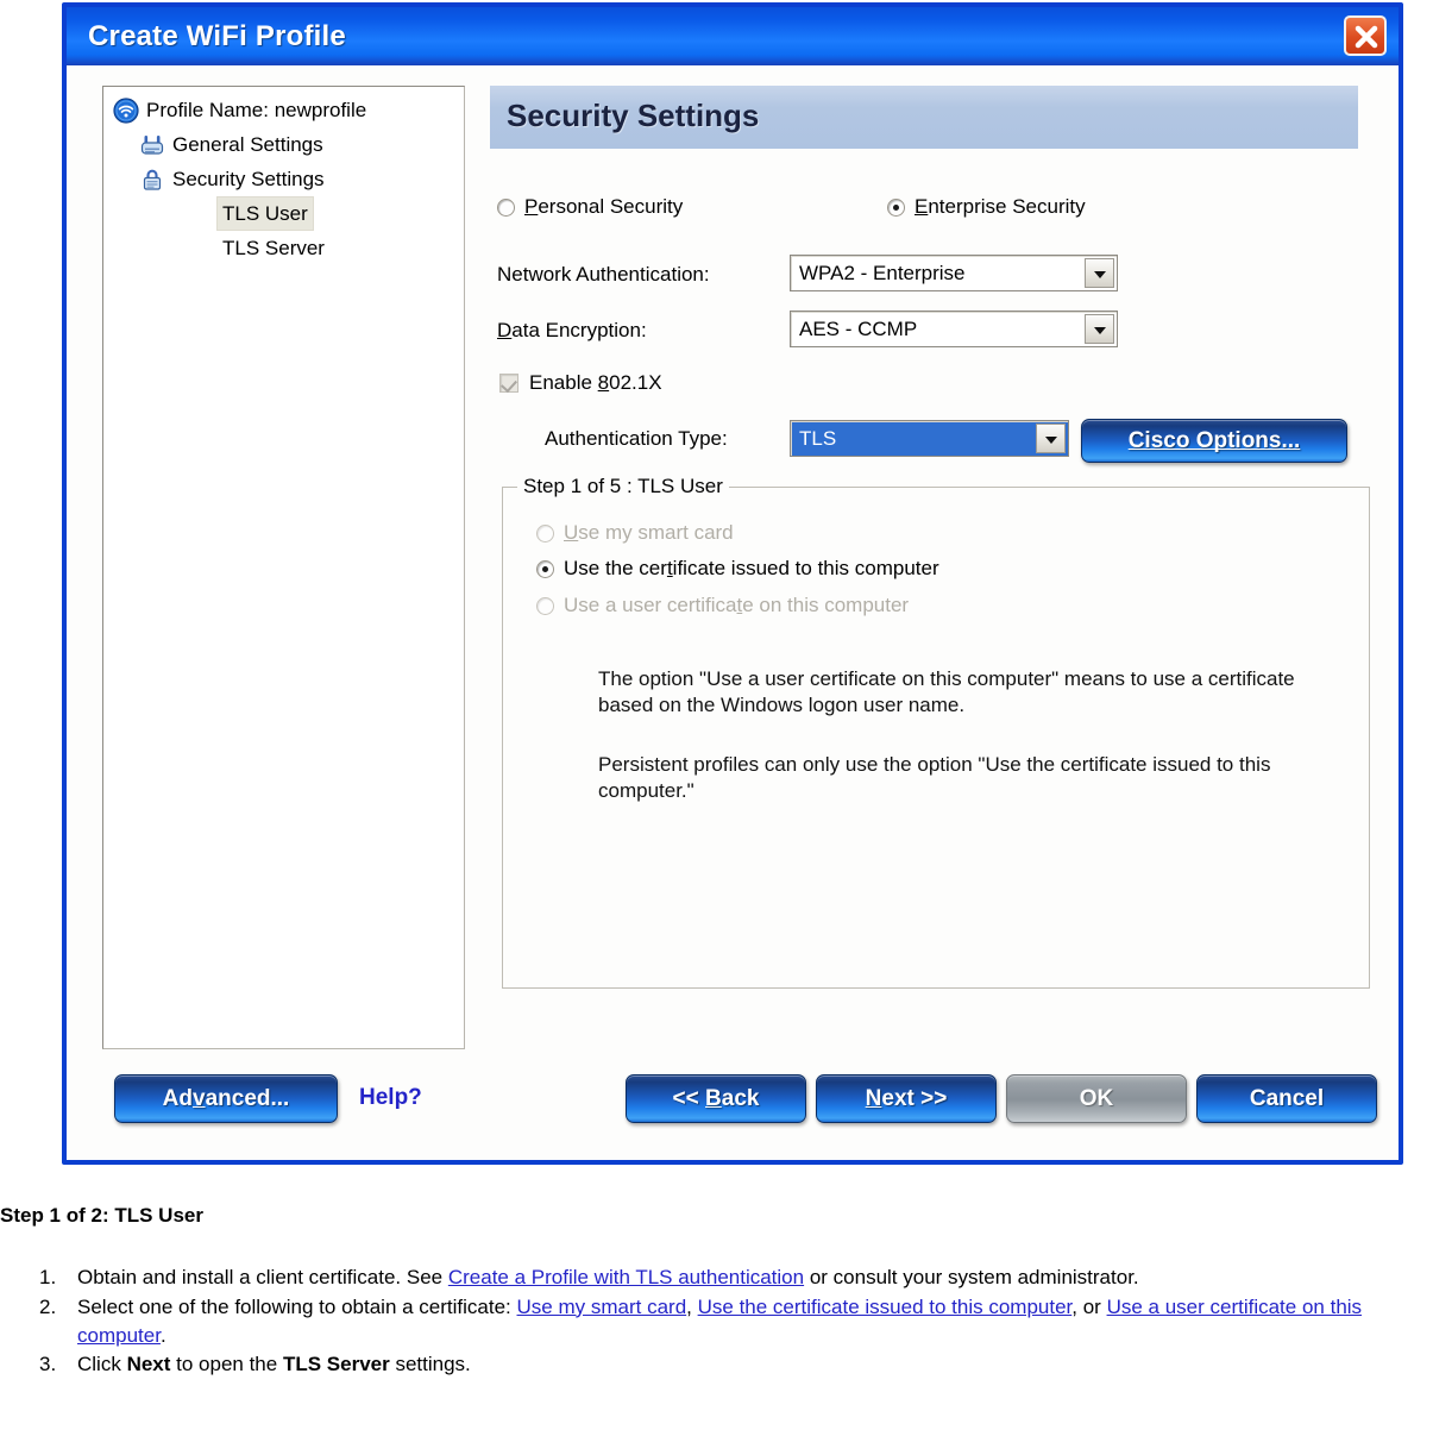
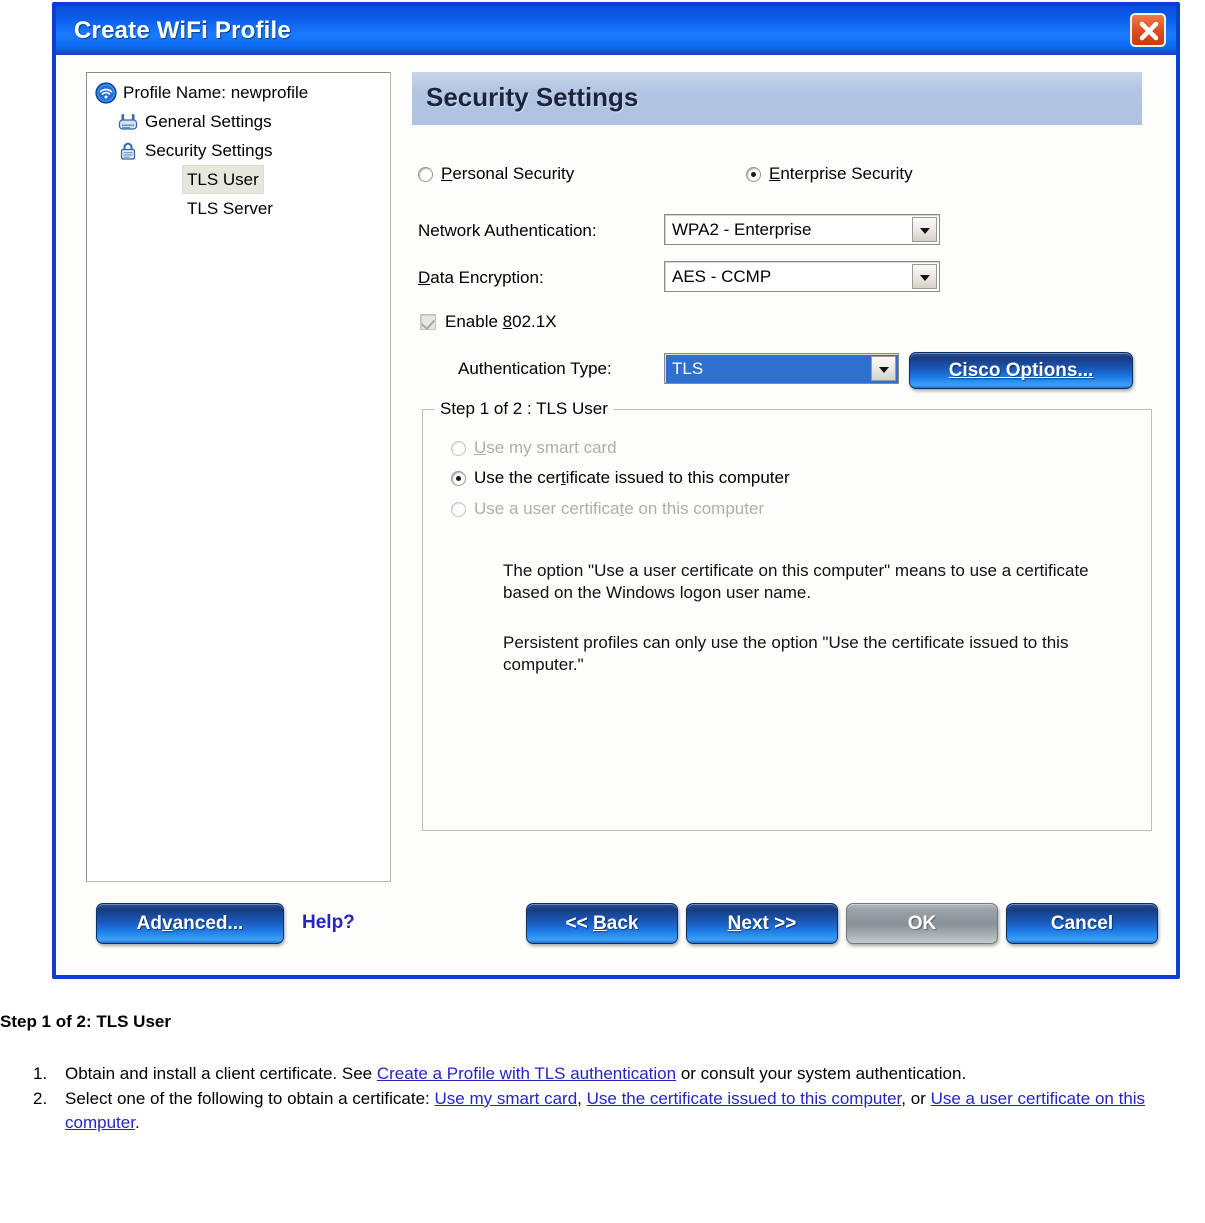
  Create WiFi Profile
  Profile Name: newprofile
  General Settings
  Security Settings
  TLS User
  TLS Server
  Security Settings
  Personal Security
  Enterprise Security
  Network Authentication:
  WPA2 - Enterprise
  Data Encryption:
  AES - CCMP
  Enable 802.1X
  Authentication Type:
  TLS
  Cisco Options...
- Step 1 of 5 : TLS User
+ Step 1 of 2 : TLS User
  Use my smart card
  Use the certificate issued to this computer
  Use a user certificate on this computer
  The option "Use a user certificate on this computer" means to use a certificate based on the Windows logon user name.
  Persistent profiles can only use the option "Use the certificate issued to this computer."
  Advanced...
  Help?
  << Back
  Next >>
  OK
  Cancel
  Step 1 of 2: TLS User
  1.
- Obtain and install a client certificate. See Create a Profile with TLS authentication or consult your system administrator.
+ Obtain and install a client certificate. See Create a Profile with TLS authentication or consult your system authentication.
  2.
  Select one of the following to obtain a certificate: Use my smart card, Use the certificate issued to this computer, or Use a user certificate on this computer.
- 3.
- Click Next to open the TLS Server settings.
